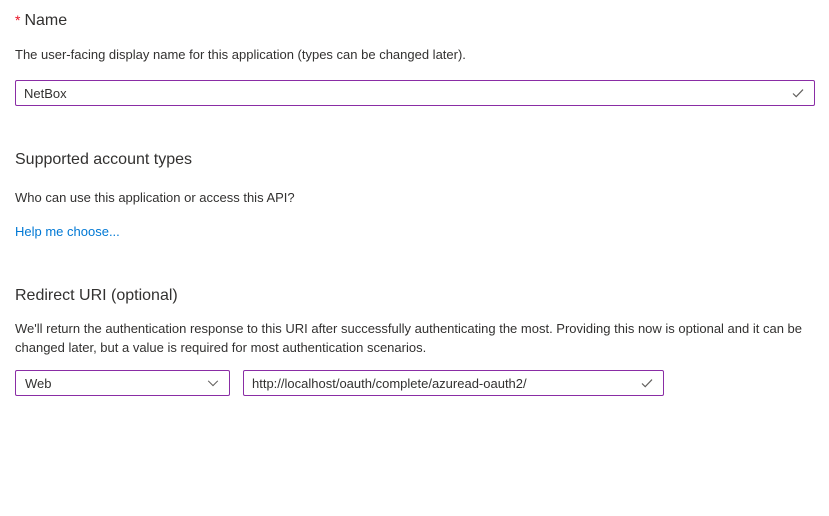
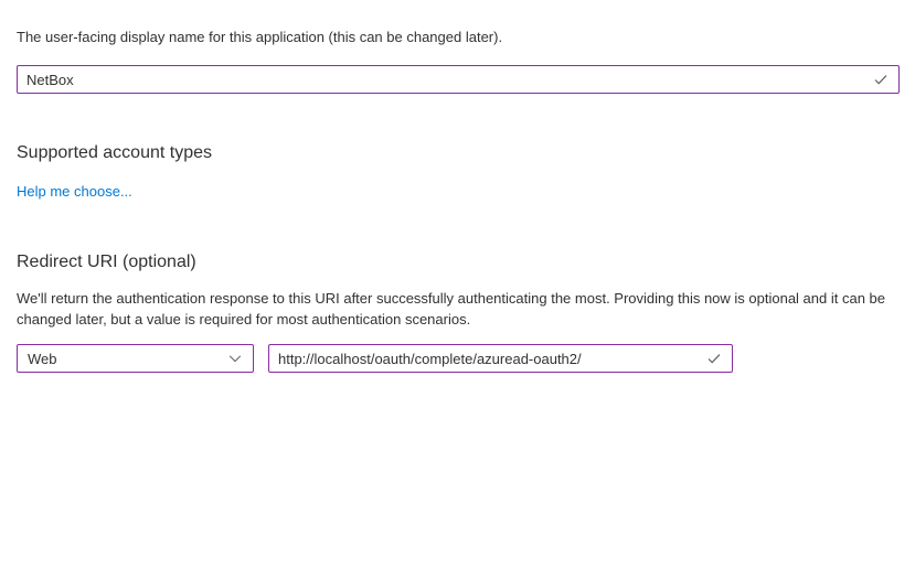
- * Name
- The user-facing display name for this application (types can be changed later).
+ The user-facing display name for this application (this can be changed later).
  NetBox
  Supported account types
- Who can use this application or access this API?
  Help me choose...
  Redirect URI (optional)
  We'll return the authentication response to this URI after successfully authenticating the most. Providing this now is optional and it can be changed later, but a value is required for most authentication scenarios.
  Web
  http://localhost/oauth/complete/azuread-oauth2/
